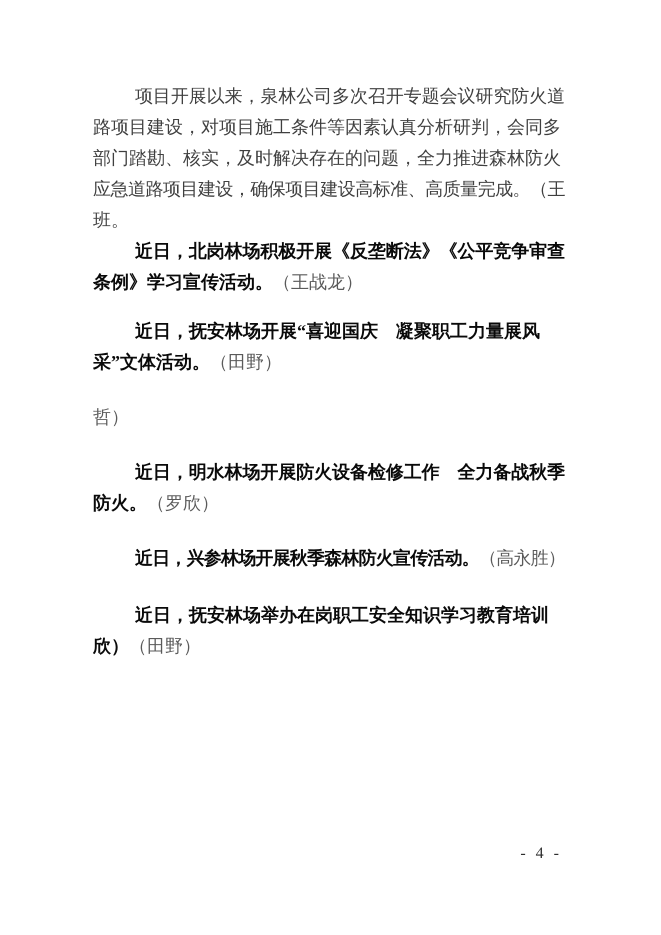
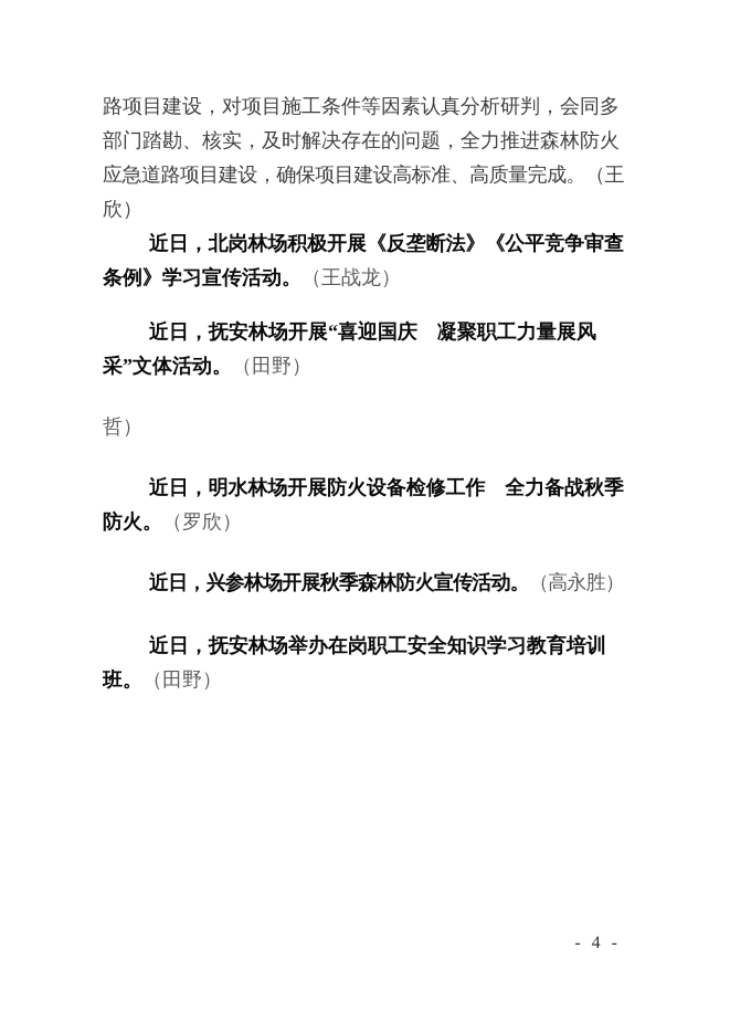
- 项目开展以来，泉林公司多次召开专题会议研究防火道
  路项目建设，对项目施工条件等因素认真分析研判，会同多
  部门踏勘、核实，及时解决存在的问题，全力推进森林防火
  应急道路项目建设，确保项目建设高标准、高质量完成。（王
- 班。
+ 欣）
  近日，北岗林场积极开展《反垄断法》《公平竞争审查
  条例》学习宣传活动。（王战龙）
  近日，抚安林场开展“喜迎国庆 凝聚职工力量展风
  采”文体活动。（田野）
  哲）
  近日，明水林场开展防火设备检修工作 全力备战秋季
  防火。（罗欣）
  近日，兴参林场开展秋季森林防火宣传活动。（高永胜）
  近日，抚安林场举办在岗职工安全知识学习教育培训
- 欣）（田野）
+ 班。（田野）
  - 4 -
